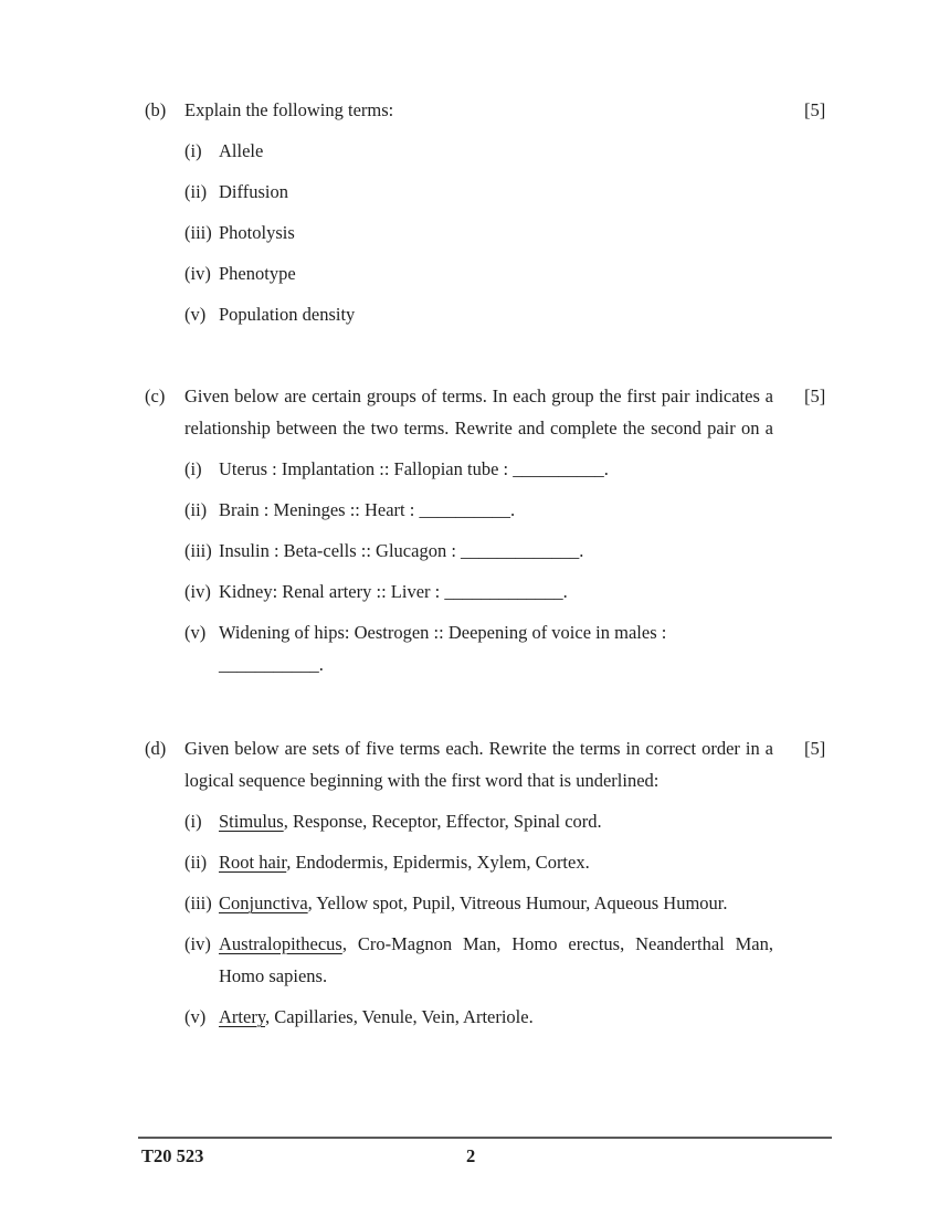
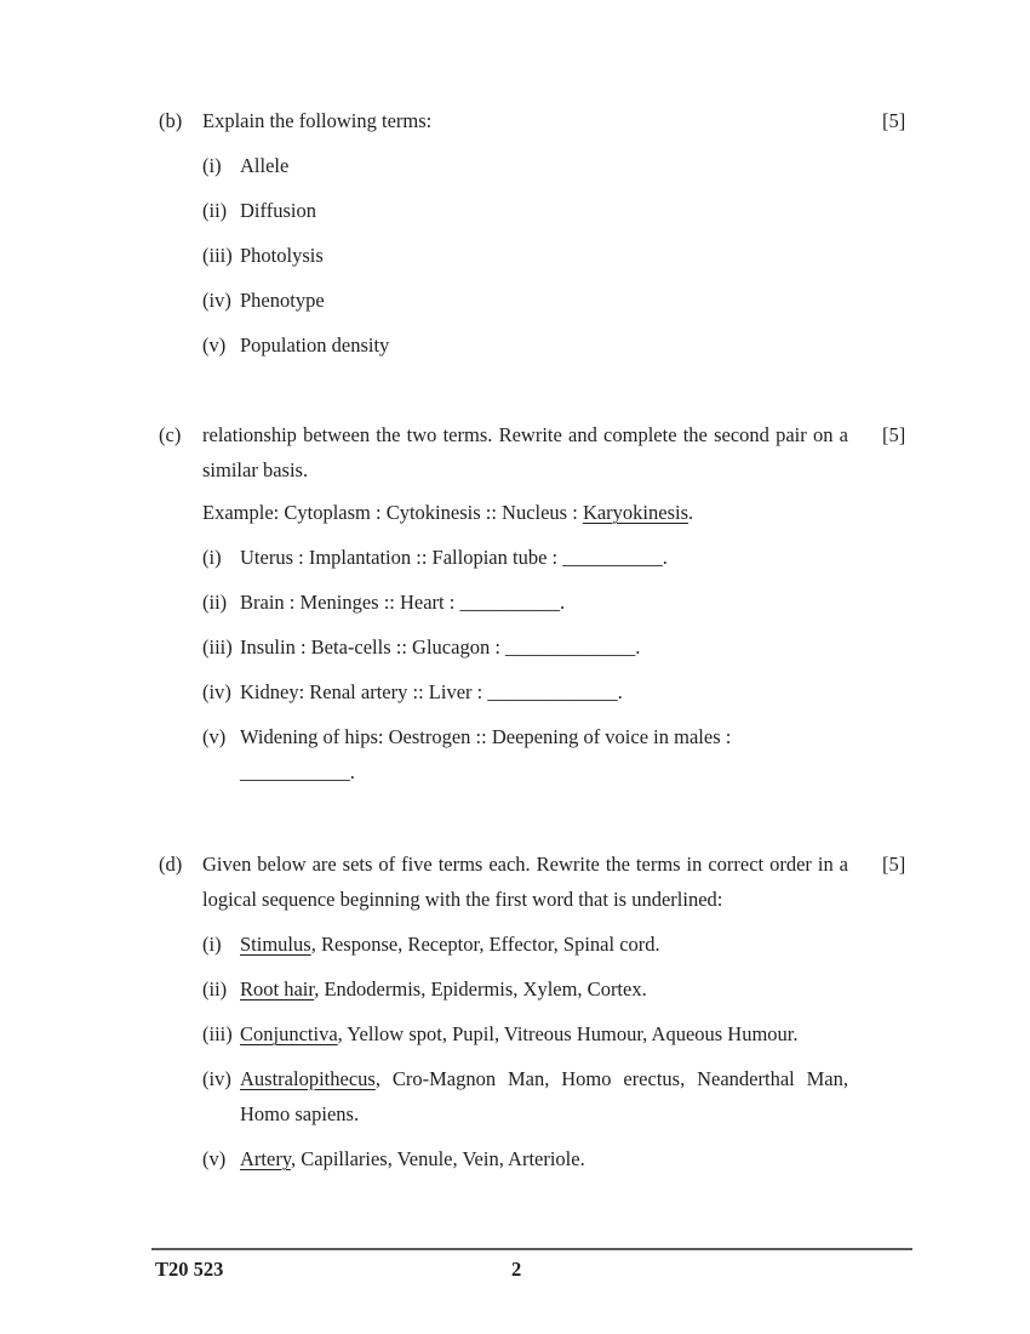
  (b)
  Explain the following terms:
  (i)
  Allele
  (ii)
  Diffusion
  (iii)
  Photolysis
  (iv)
  Phenotype
  (v)
  Population density
  [5]
  (c)
- Given below are certain groups of terms. In each group the first pair indicates a
  relationship between the two terms. Rewrite and complete the second pair on a
+ similar basis.
+ Example: Cytoplasm : Cytokinesis :: Nucleus : Karyokinesis.
  (i)
  Uterus : Implantation :: Fallopian tube : __________.
  (ii)
  Brain : Meninges :: Heart : __________.
  (iii)
  Insulin : Beta-cells :: Glucagon : _____________.
  (iv)
  Kidney: Renal artery :: Liver : _____________.
  (v)
  Widening of hips: Oestrogen :: Deepening of voice in males : ___________.
  [5]
  (d)
  Given below are sets of five terms each. Rewrite the terms in correct order in a
  logical sequence beginning with the first word that is underlined:
  (i)
  Stimulus, Response, Receptor, Effector, Spinal cord.
  (ii)
  Root hair, Endodermis, Epidermis, Xylem, Cortex.
  (iii)
  Conjunctiva, Yellow spot, Pupil, Vitreous Humour, Aqueous Humour.
  (iv)
  Australopithecus, Cro-Magnon Man, Homo erectus, Neanderthal Man,
  Homo sapiens.
  (v)
  Artery, Capillaries, Venule, Vein, Arteriole.
  [5]
  T20 523
  2
